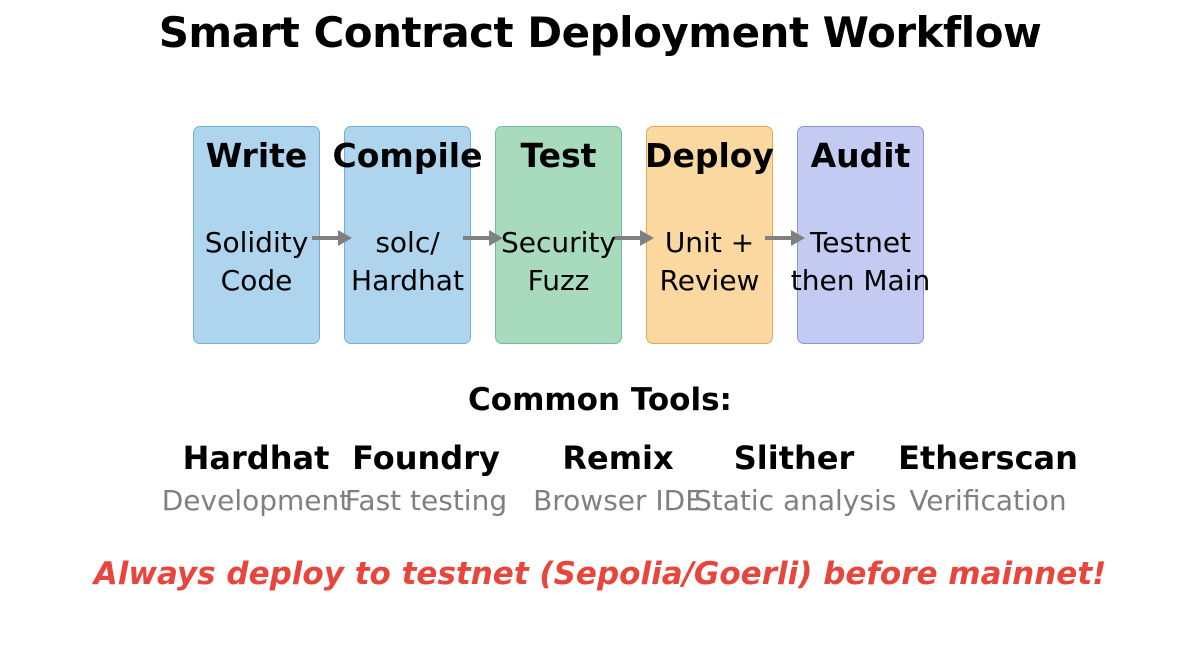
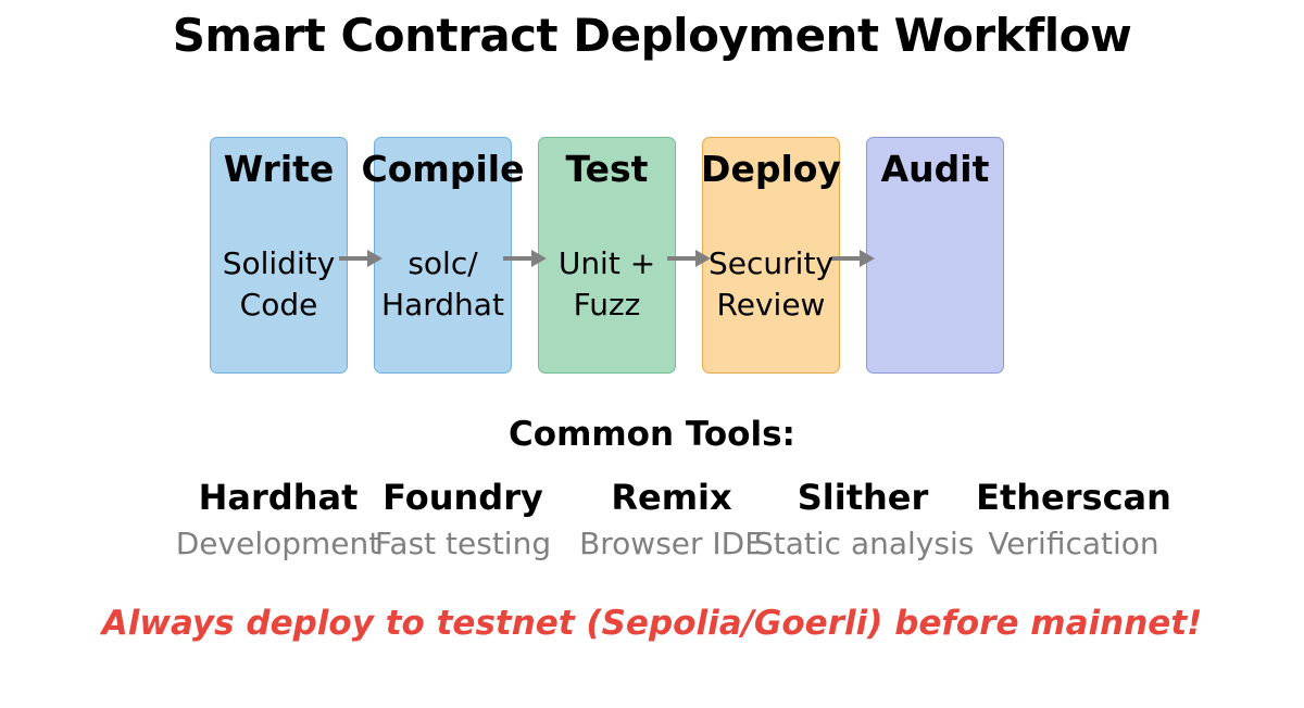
  Smart Contract Deployment Workflow
  Write
  Solidity
  Code
  Compile
  solc/
  Hardhat
  Test
- Security
+ Unit +
  Fuzz
  Deploy
- Unit +
+ Security
  Review
  Audit
- Testnet
- then Main
  Common Tools:
  Hardhat
  Development
  Foundry
  Fast testing
  Remix
  Browser IDE
  Slither
  Static analysis
  Etherscan
  Verification
  Always deploy to testnet (Sepolia/Goerli) before mainnet!
